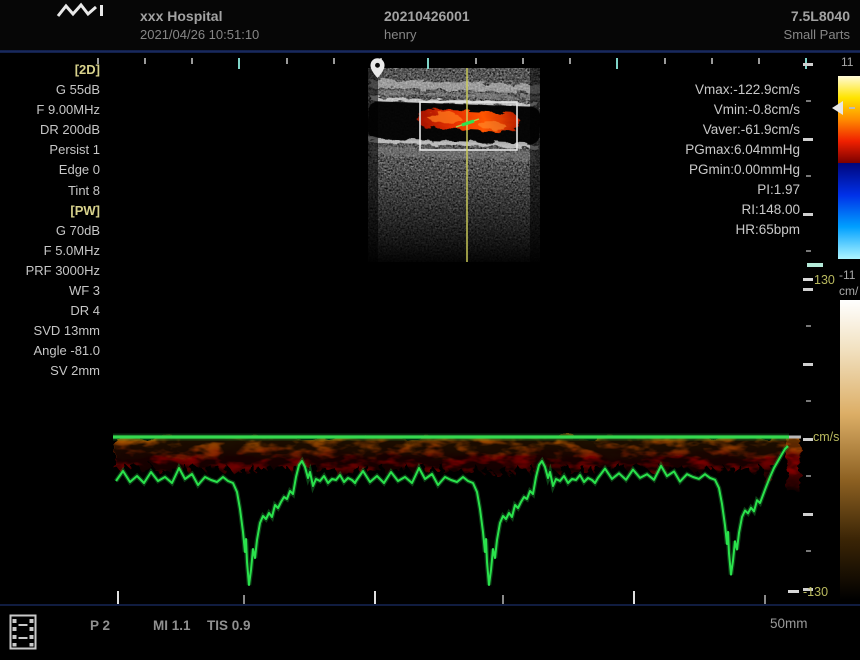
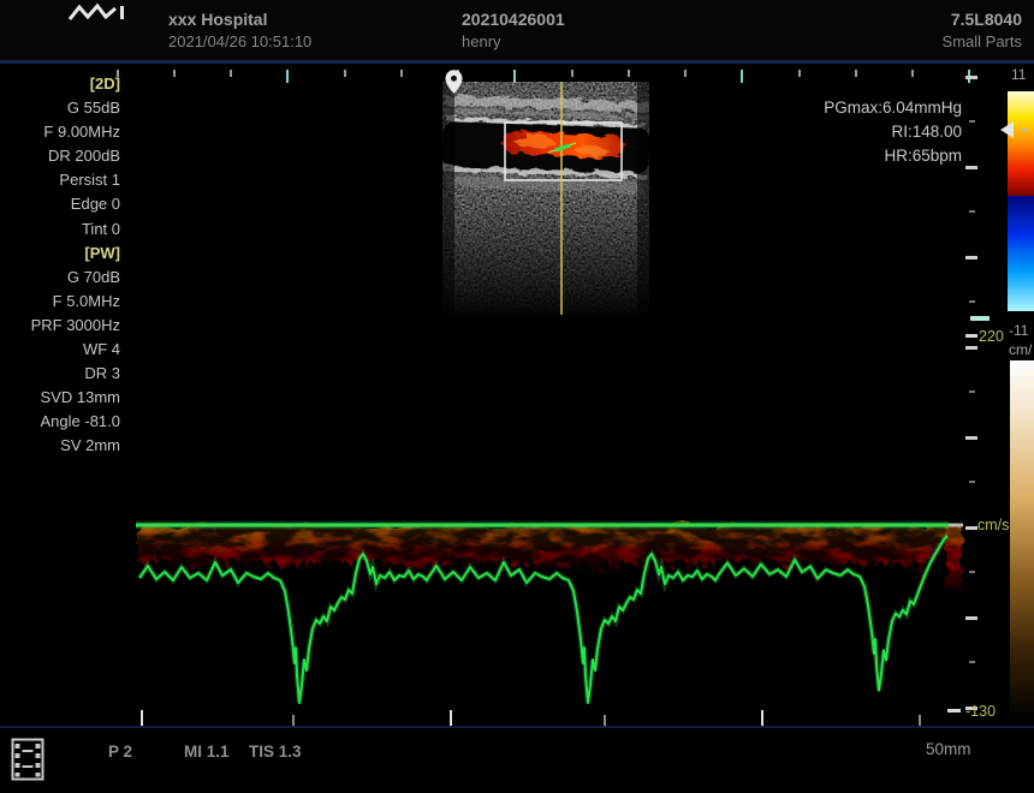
  xxx Hospital
  2021/04/26 10:51:10
  20210426001
  henry
  7.5L8040
  Small Parts
  [2D]
  G 55dB
  F 9.00MHz
  DR 200dB
  Persist 1
  Edge 0
- Tint 8
+ Tint 0
  [PW]
  G 70dB
  F 5.0MHz
  PRF 3000Hz
- WF 3
+ WF 4
- DR 4
+ DR 3
  SVD 13mm
  Angle -81.0
  SV 2mm
- Vmax:-122.9cm/s
- Vmin:-0.8cm/s
- Vaver:-61.9cm/s
  PGmax:6.04mmHg
- PGmin:0.00mmHg
- PI:1.97
  RI:148.00
  HR:65bpm
  11
  -11
  cm/
- 130
+ 220
  cm/s
  -130
  P 2
  MI 1.1
- TIS 0.9
+ TIS 1.3
  50mm
